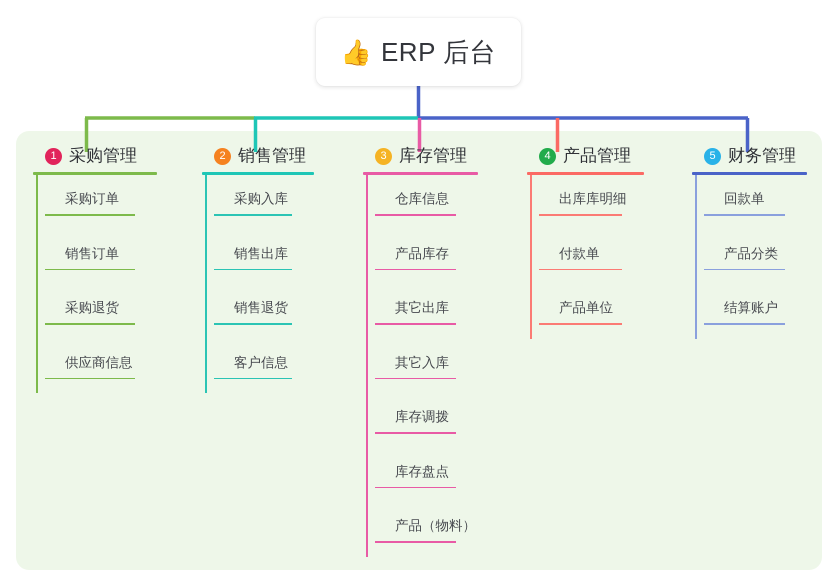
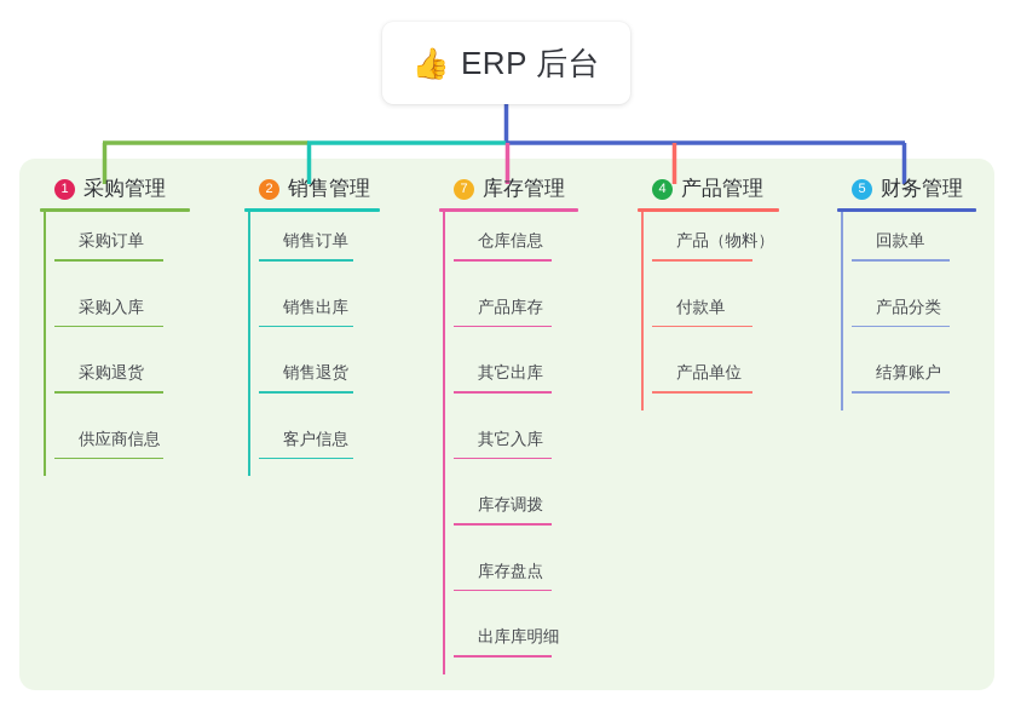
  👍
  ERP 后台
  1
  采购管理
  采购订单
- 销售订单
+ 采购入库
  采购退货
  供应商信息
  2
  销售管理
- 采购入库
+ 销售订单
  销售出库
  销售退货
  客户信息
- 3
+ 7
  库存管理
  仓库信息
  产品库存
  其它出库
  其它入库
  库存调拨
  库存盘点
- 产品（物料）
+ 出库库明细
  4
  产品管理
- 出库库明细
+ 产品（物料）
  付款单
  产品单位
  5
  财务管理
  回款单
  产品分类
  结算账户
